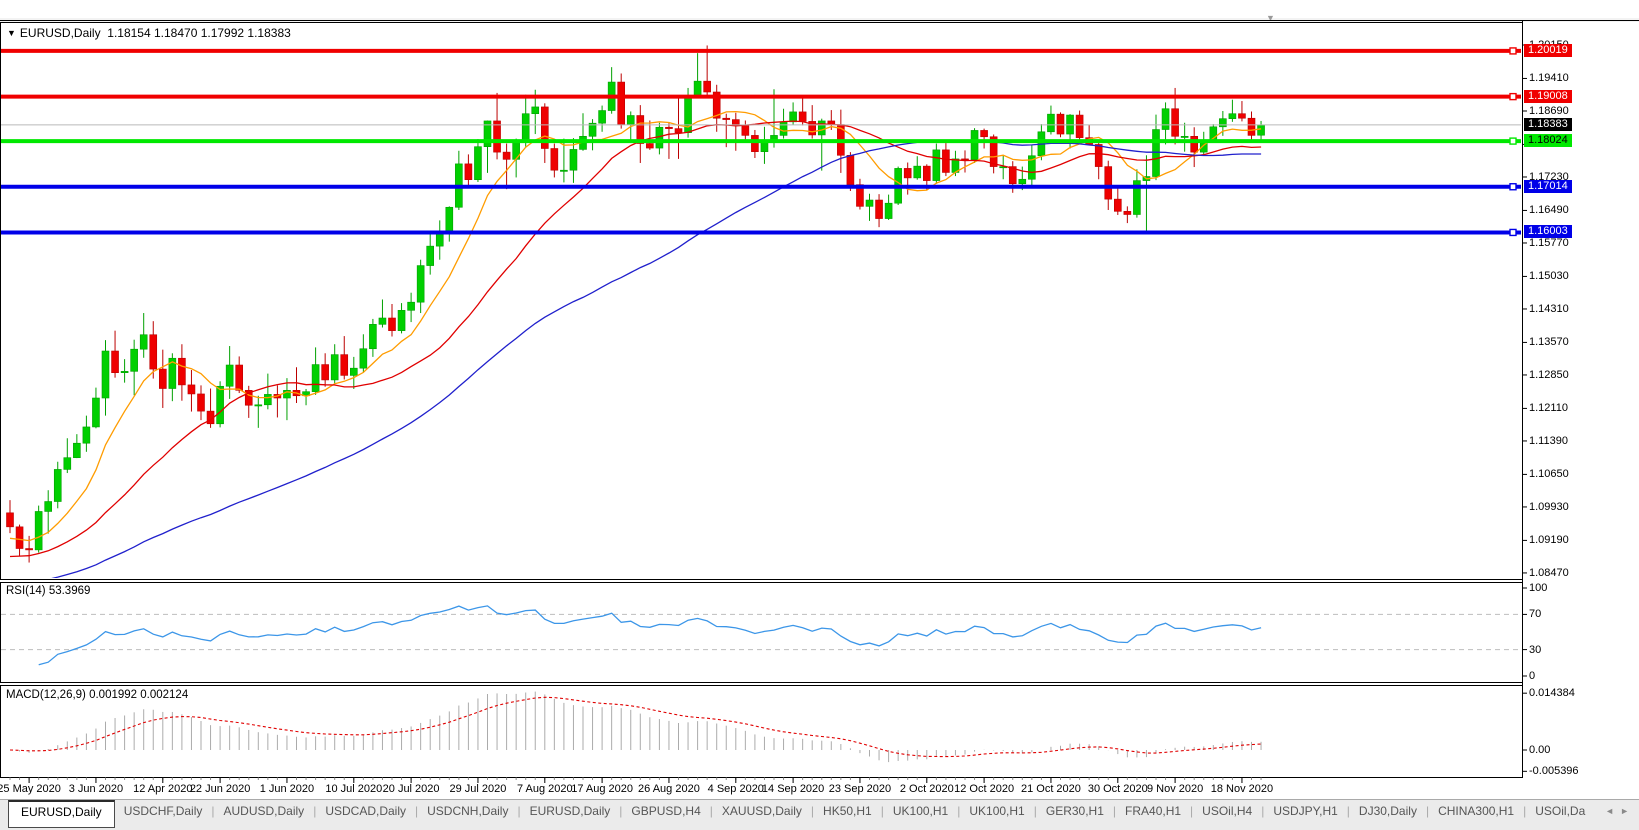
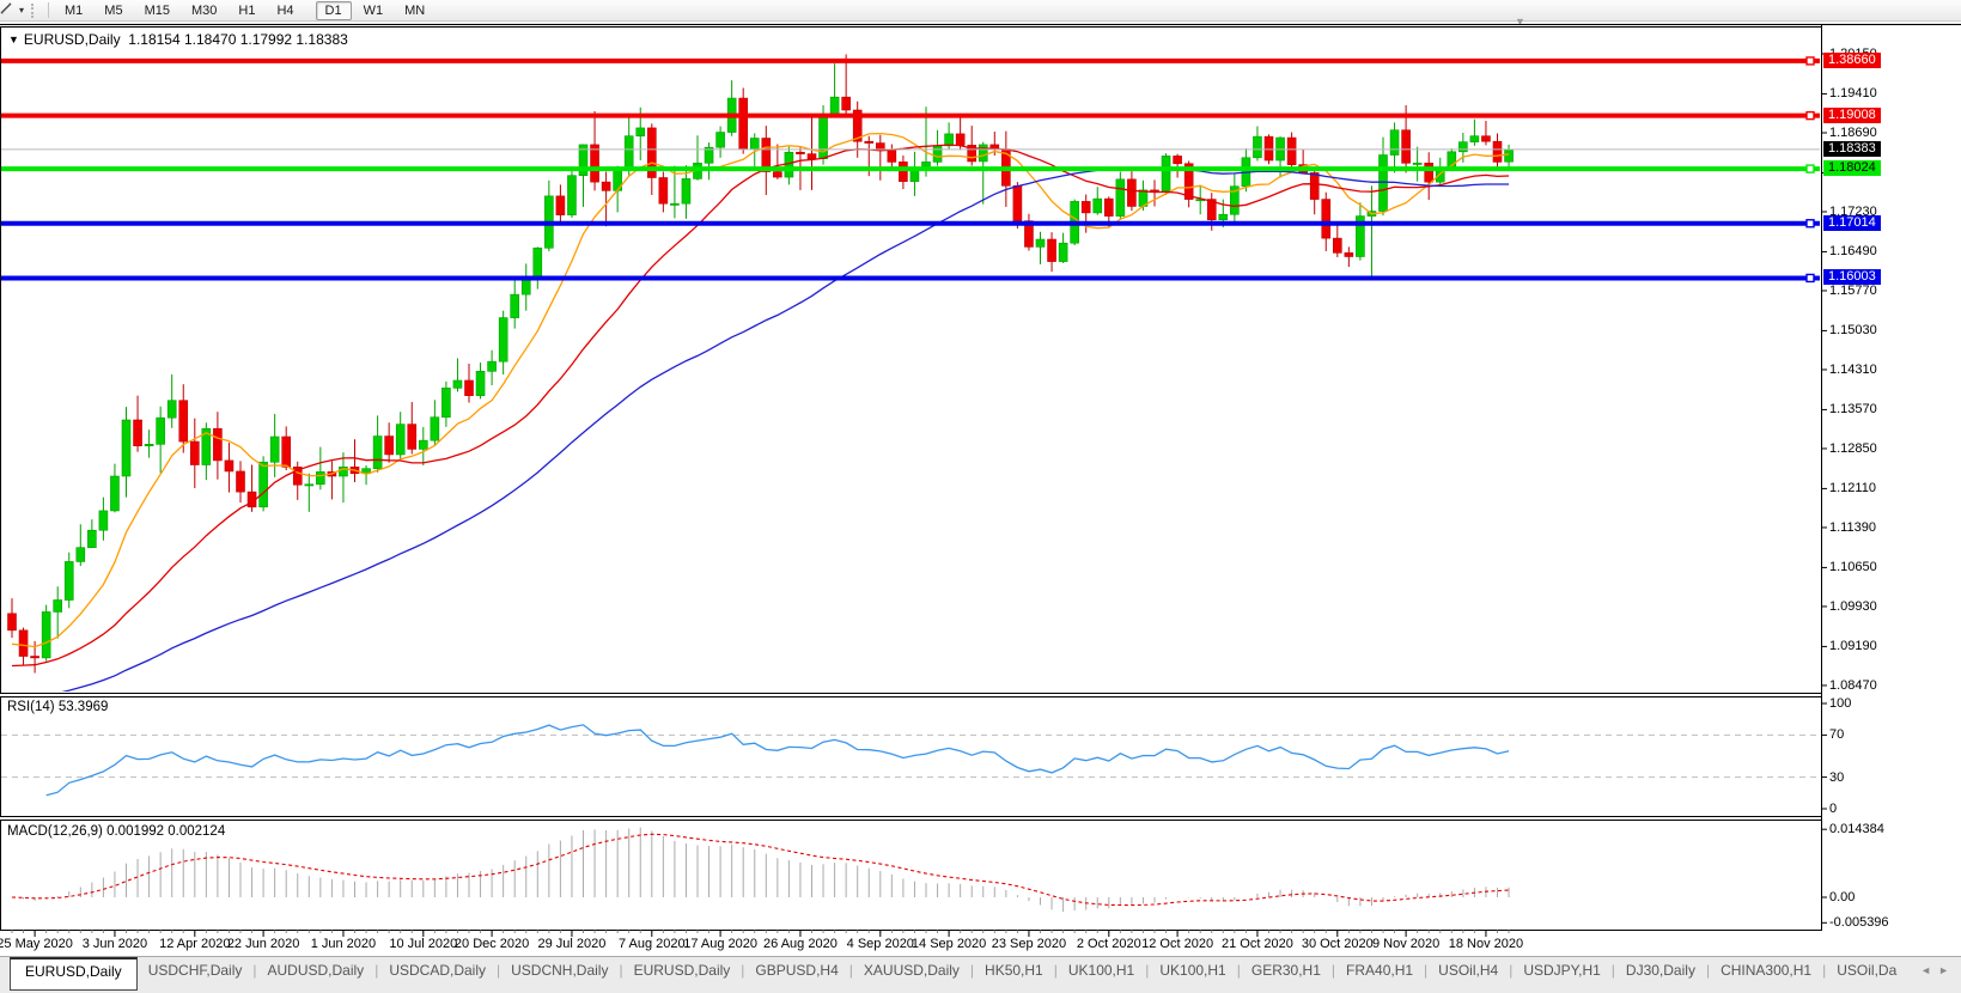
+ ▾
+ M1 M5 M15 M30 H1 H4 D1 W1 MN
  ▼
  ▼ EURUSD,Daily 1.18154 1.18470 1.17992 1.18383
  RSI(14) 53.3969
  MACD(12,26,9) 0.001992 0.002124
  1.19410
  1.18690
  1.17230
  1.16490
  1.15770
  1.15030
  1.14310
  1.13570
  1.12850
  1.12110
  1.11390
  1.10650
  1.09930
  1.09190
  1.08470
  100
  70
  30
  0
  0.014384
  0.00
  -0.005396
- 1.20019
+ 1.38660
  1.19008
  1.18024
  1.17014
  1.16003
  1.18383
  25 May 2020
  3 Jun 2020
  12 Apr 2020
  22 Jun 2020
  1 Jun 2020
  10 Jul 2020
- 20 Jul 2020
+ 20 Dec 2020
  29 Jul 2020
  7 Aug 2020
  17 Aug 2020
  26 Aug 2020
  4 Sep 2020
  14 Sep 2020
  23 Sep 2020
  2 Oct 2020
  12 Oct 2020
  21 Oct 2020
  30 Oct 2020
  9 Nov 2020
  18 Nov 2020
  EURUSD,Daily
  USDCHF,Daily
  |
  AUDUSD,Daily
  |
  USDCAD,Daily
  |
  USDCNH,Daily
  |
  EURUSD,Daily
  |
  GBPUSD,H4
  |
  XAUUSD,Daily
  |
  HK50,H1
  |
  UK100,H1
  |
  UK100,H1
  |
  GER30,H1
  |
  FRA40,H1
  |
  USOil,H4
  |
  USDJPY,H1
  |
  DJ30,Daily
  |
  CHINA300,H1
  |
  USOil,Da
  ◄►
